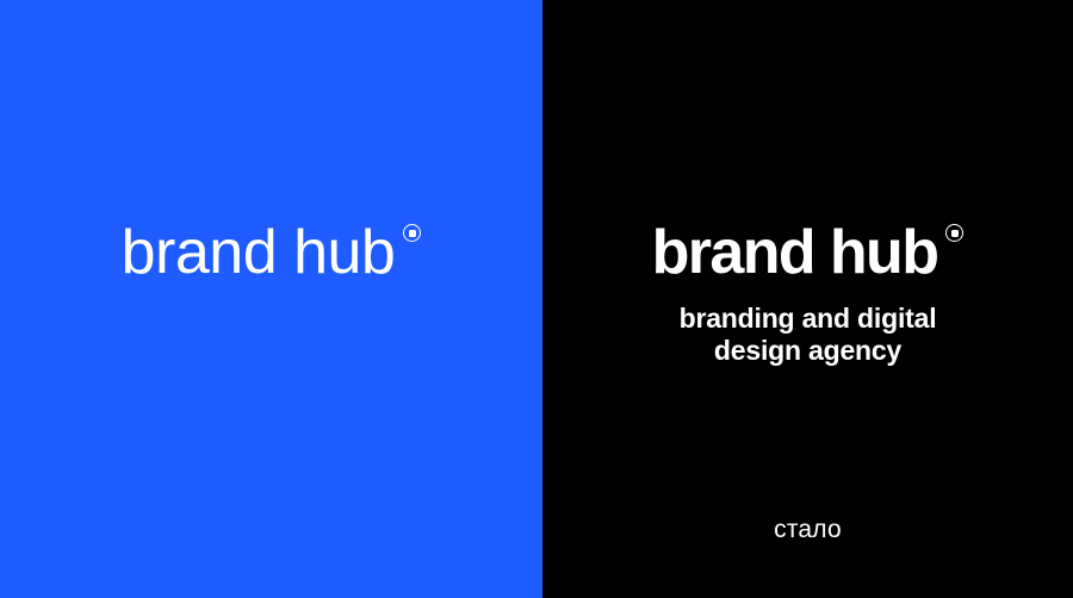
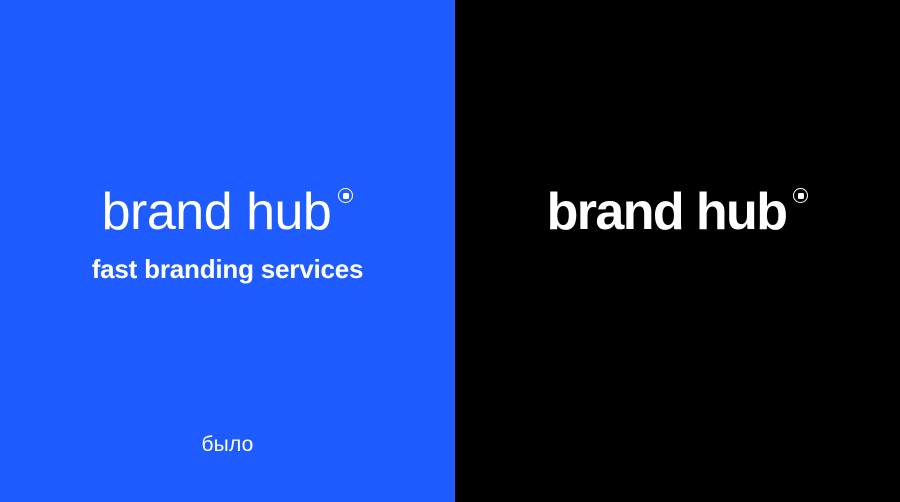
  brand hub
+ fast branding services
+ было
  brand hub
- branding and digital
- design agency
- стало
